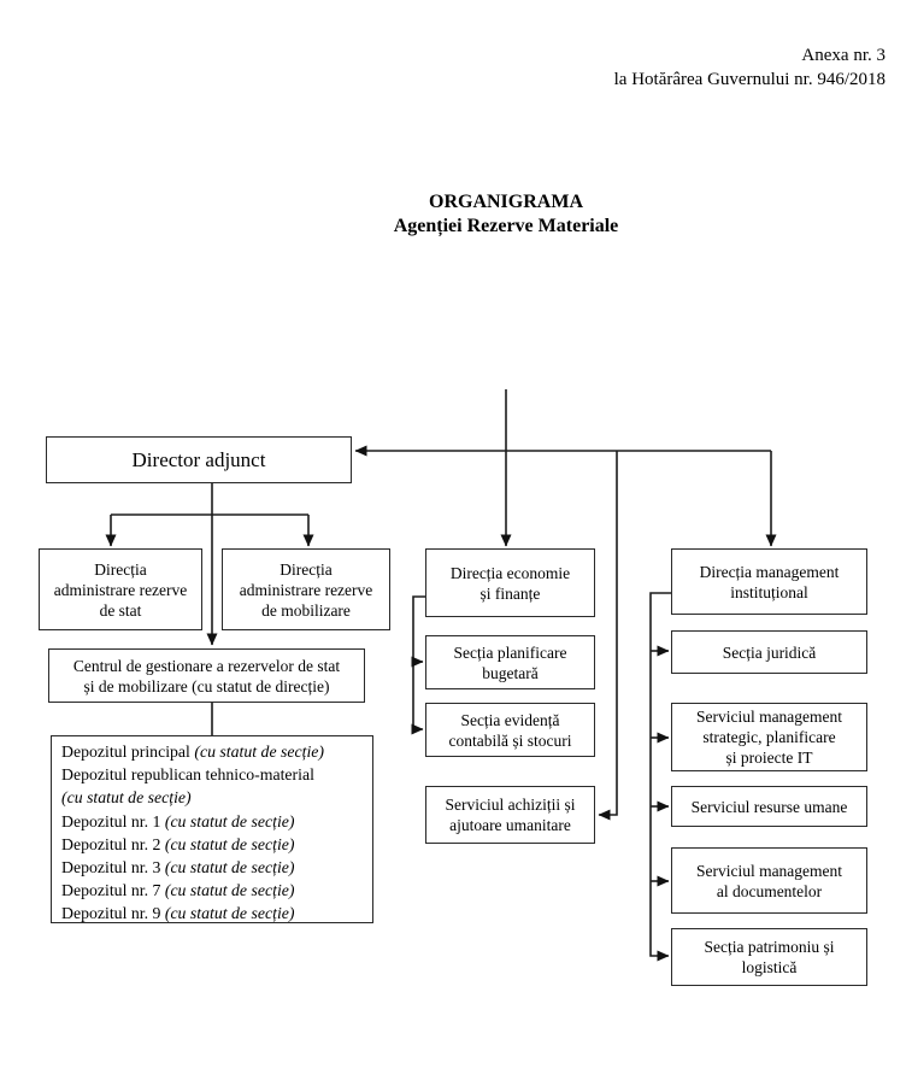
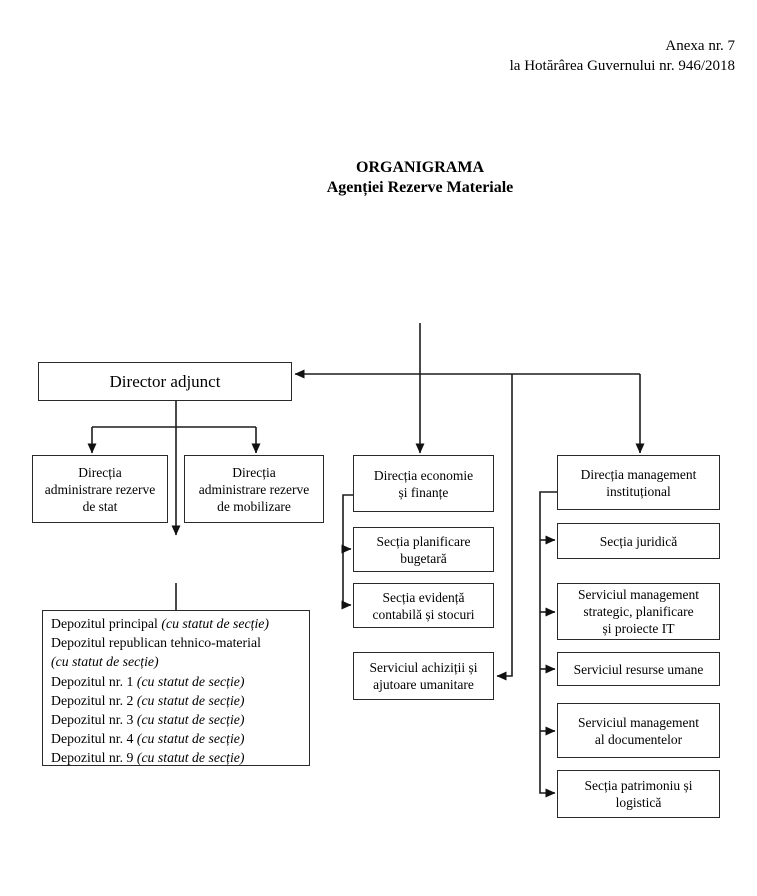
- Anexa nr. 3
+ Anexa nr. 7
  la Hotărârea Guvernului nr. 946/2018
  ORGANIGRAMA
  Agenției Rezerve Materiale
  Director adjunct
  Direcția
  administrare rezerve
  de stat
  Direcția
  administrare rezerve
  de mobilizare
- Centrul de gestionare a rezervelor de stat
- și de mobilizare (cu statut de direcție)
  Depozitul principal (cu statut de secție)
  Depozitul republican tehnico-material
  (cu statut de secție)
  Depozitul nr. 1 (cu statut de secție)
  Depozitul nr. 2 (cu statut de secție)
  Depozitul nr. 3 (cu statut de secție)
- Depozitul nr. 7 (cu statut de secție)
+ Depozitul nr. 4 (cu statut de secție)
  Depozitul nr. 9 (cu statut de secție)
  Direcția economie
  și finanțe
  Secția planificare
  bugetară
  Secția evidență
  contabilă și stocuri
  Serviciul achiziții și
  ajutoare umanitare
  Direcția management
  instituțional
  Secția juridică
  Serviciul management
  strategic, planificare
  și proiecte IT
  Serviciul resurse umane
  Serviciul management
  al documentelor
  Secția patrimoniu și
  logistică
